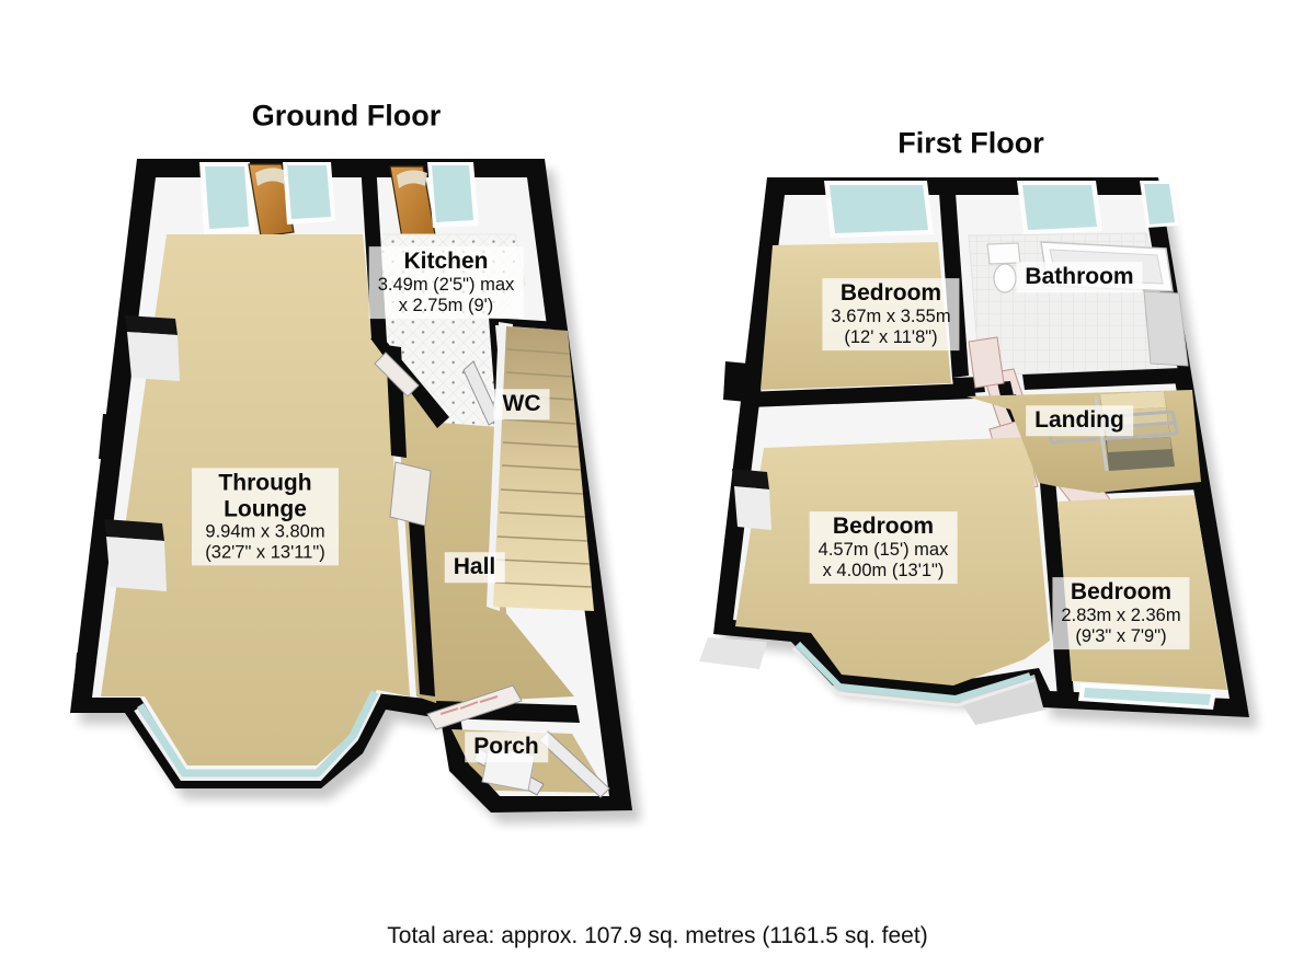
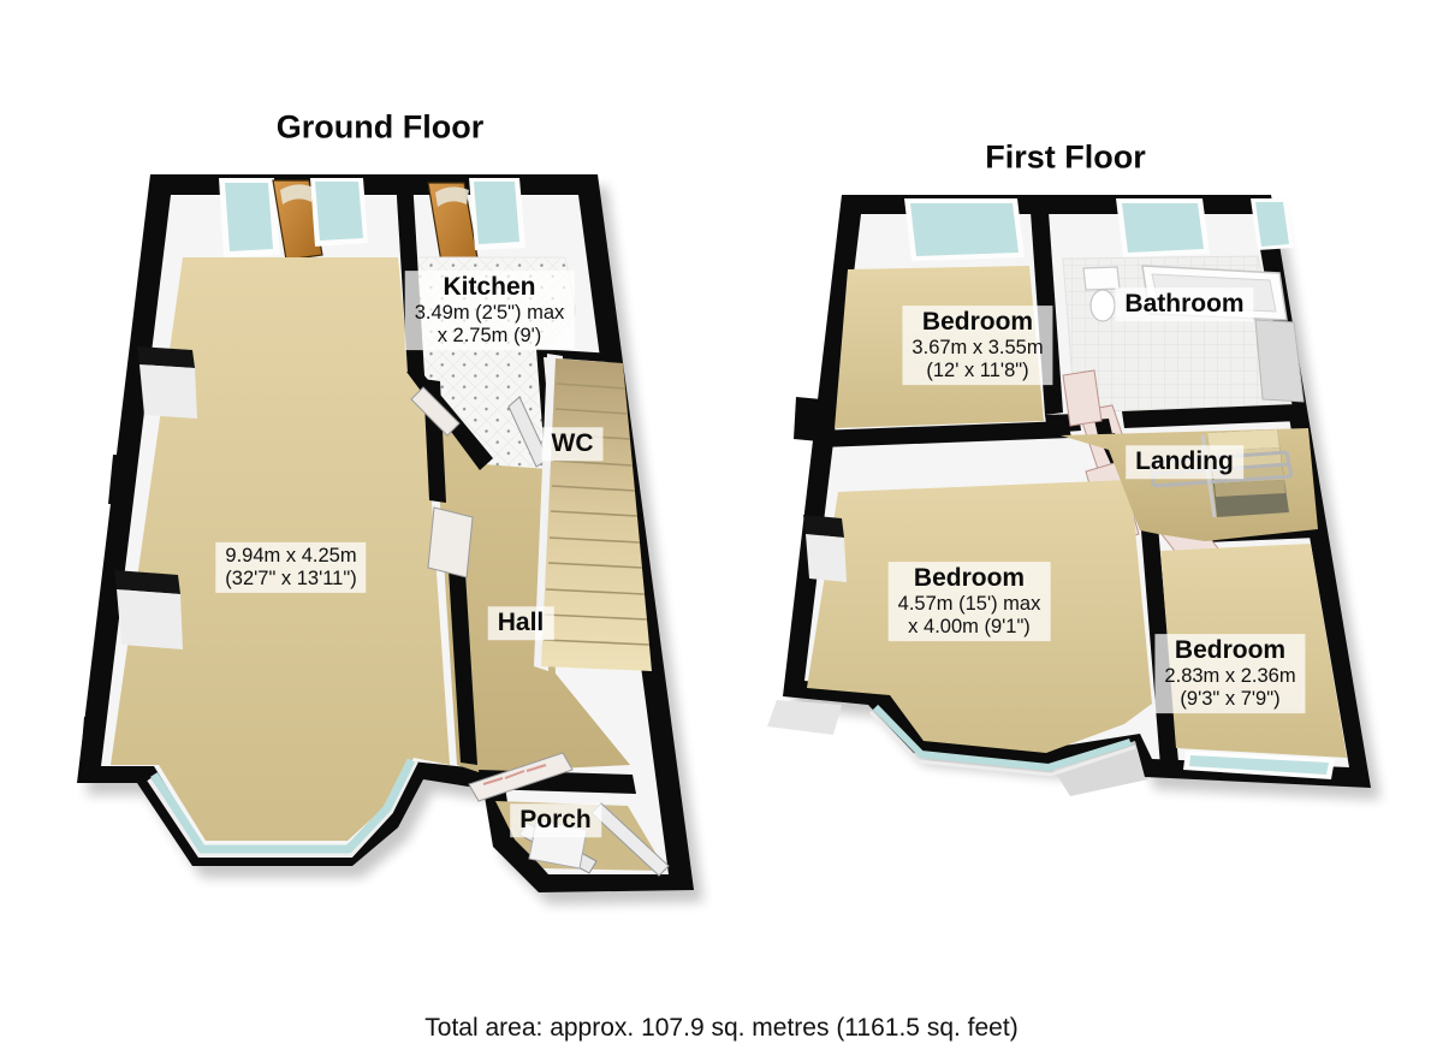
  Ground Floor
  First Floor
  Kitchen
  3.49m (2'5") max
  x 2.75m (9')
  WC
- Through Lounge
- 9.94m x 3.80m
+ 9.94m x 4.25m
  (32'7" x 13'11")
  Hall
  Porch
  Bedroom
  3.67m x 3.55m
  (12' x 11'8")
  Bathroom
  Landing
  Bedroom
  4.57m (15') max
- x 4.00m (13'1")
+ x 4.00m (9'1")
  Bedroom
  2.83m x 2.36m
  (9'3" x 7'9")
  Total area: approx. 107.9 sq. metres (1161.5 sq. feet)
